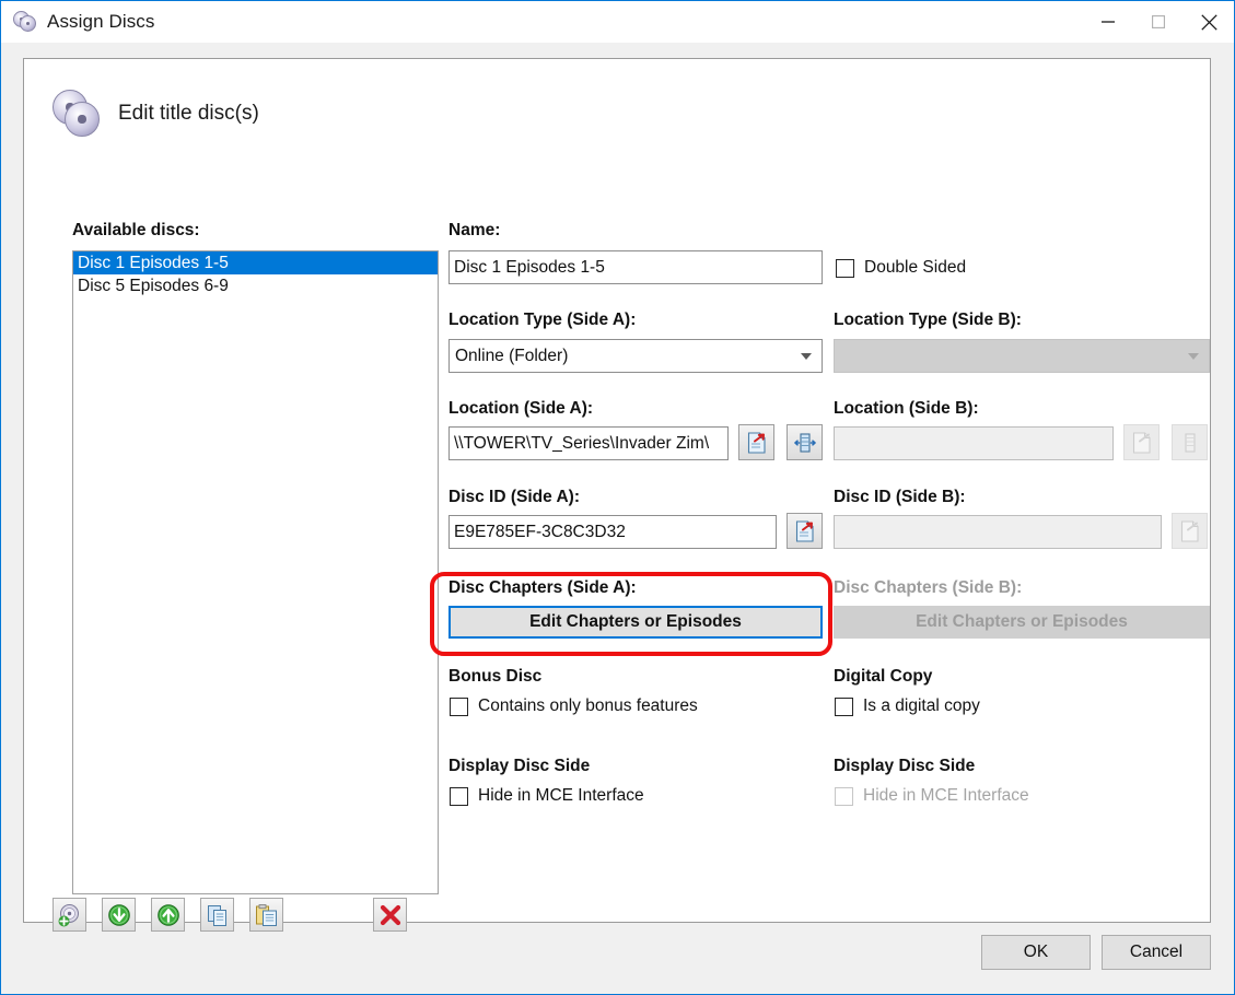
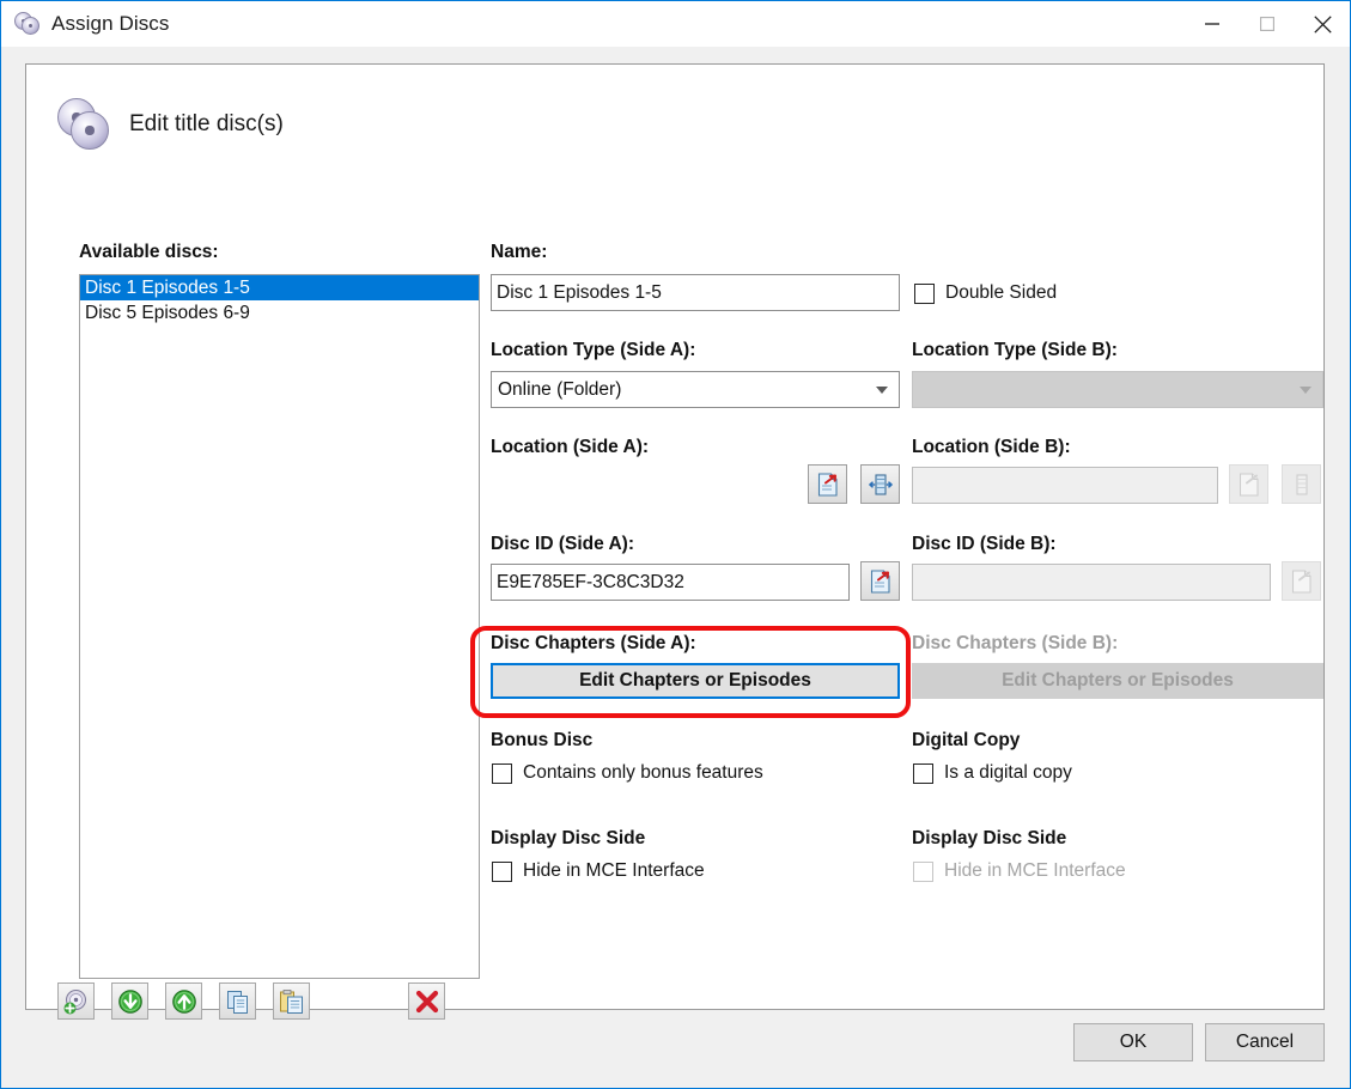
  Assign Discs
  Edit title disc(s)
  Available discs:
  Disc 1 Episodes 1-5
  Disc 5 Episodes 6-9
  Name:
  Disc 1 Episodes 1-5
  Double Sided
  Location Type (Side A):
  Online (Folder)
  Location Type (Side B):
  Location (Side A):
- \\TOWER\TV_Series\Invader Zim\
  Location (Side B):
  Disc ID (Side A):
  E9E785EF-3C8C3D32
  Disc ID (Side B):
  Disc Chapters (Side A):
  Edit Chapters or Episodes
  Disc Chapters (Side B):
  Edit Chapters or Episodes
  Bonus Disc
  Contains only bonus features
  Digital Copy
  Is a digital copy
  Display Disc Side
  Hide in MCE Interface
  Display Disc Side
  Hide in MCE Interface
  OK
  Cancel
